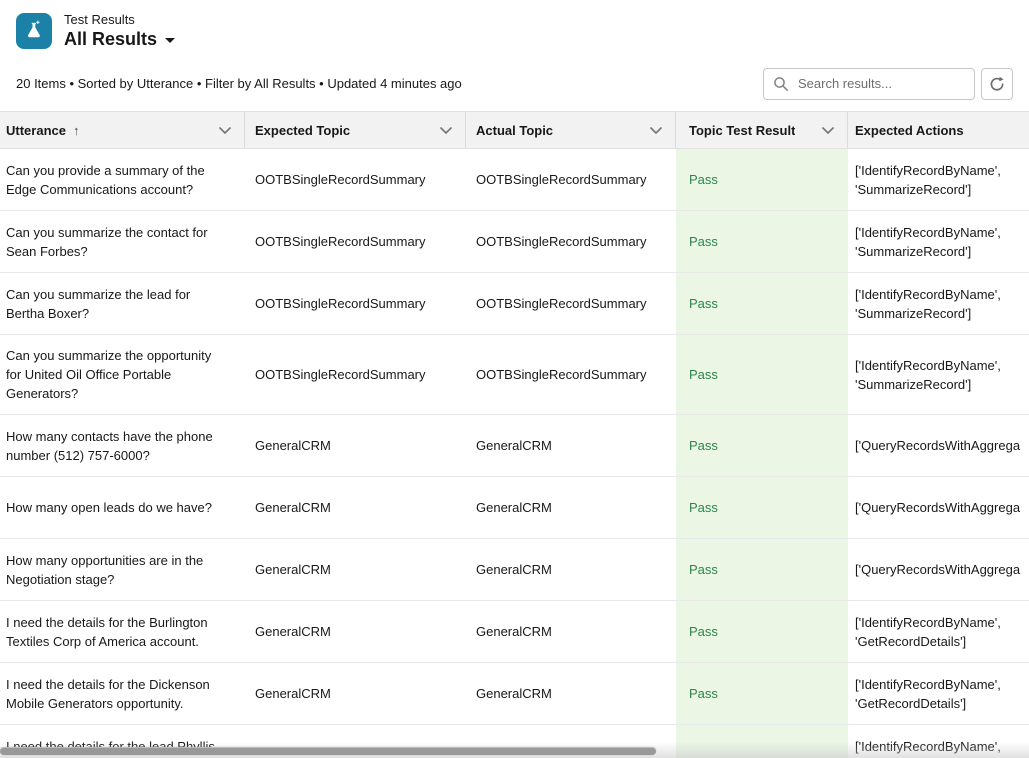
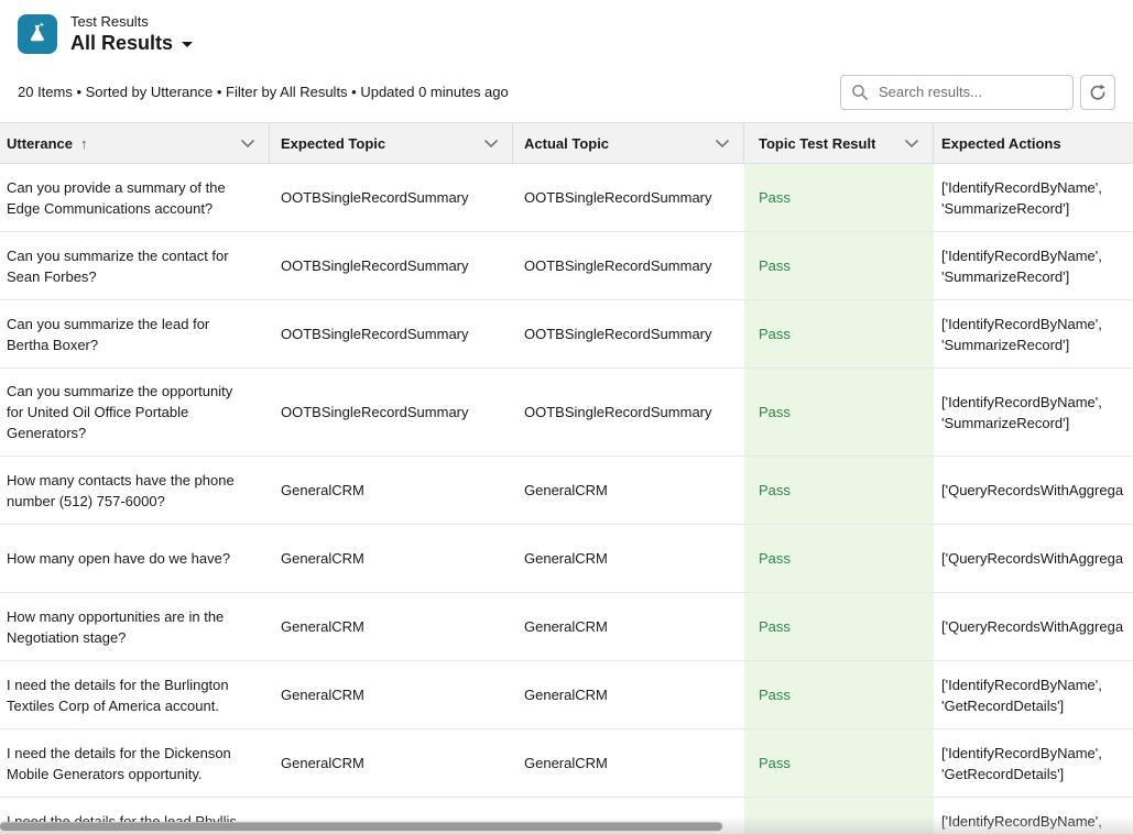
  Test Results
  All Results
- 20 Items • Sorted by Utterance • Filter by All Results • Updated 4 minutes ago
+ 20 Items • Sorted by Utterance • Filter by All Results • Updated 0 minutes ago
  Search results...
  Utterance
  ↑
  Expected Topic
  Actual Topic
  Topic Test Result
  Expected Actions
  Can you provide a summary of the
  Edge Communications account?
  OOTBSingleRecordSummary
  OOTBSingleRecordSummary
  Pass
  ['IdentifyRecordByName',
  'SummarizeRecord']
  Can you summarize the contact for
  Sean Forbes?
  OOTBSingleRecordSummary
  OOTBSingleRecordSummary
  Pass
  ['IdentifyRecordByName',
  'SummarizeRecord']
  Can you summarize the lead for
  Bertha Boxer?
  OOTBSingleRecordSummary
  OOTBSingleRecordSummary
  Pass
  ['IdentifyRecordByName',
  'SummarizeRecord']
  Can you summarize the opportunity
  for United Oil Office Portable
  Generators?
  OOTBSingleRecordSummary
  OOTBSingleRecordSummary
  Pass
  ['IdentifyRecordByName',
  'SummarizeRecord']
  How many contacts have the phone
  number (512) 757-6000?
  GeneralCRM
  GeneralCRM
  Pass
  ['QueryRecordsWithAggrega
- How many open leads do we have?
+ How many open have do we have?
  GeneralCRM
  GeneralCRM
  Pass
  ['QueryRecordsWithAggrega
  How many opportunities are in the
  Negotiation stage?
  GeneralCRM
  GeneralCRM
  Pass
  ['QueryRecordsWithAggrega
  I need the details for the Burlington
  Textiles Corp of America account.
  GeneralCRM
  GeneralCRM
  Pass
  ['IdentifyRecordByName',
  'GetRecordDetails']
  I need the details for the Dickenson
  Mobile Generators opportunity.
  GeneralCRM
  GeneralCRM
  Pass
  ['IdentifyRecordByName',
  'GetRecordDetails']
